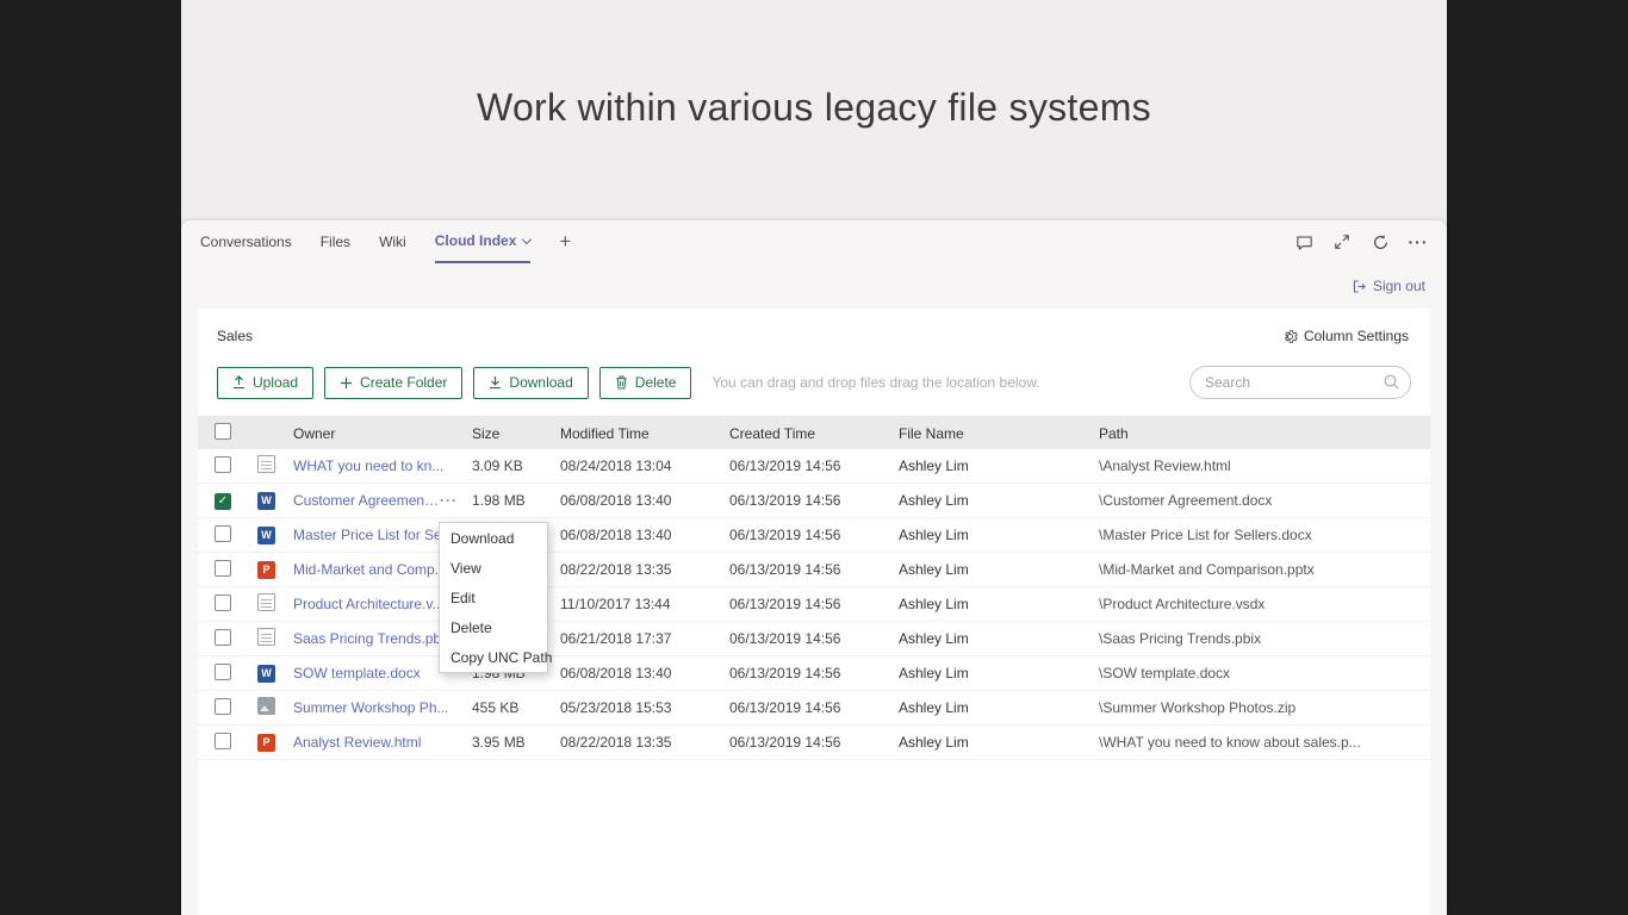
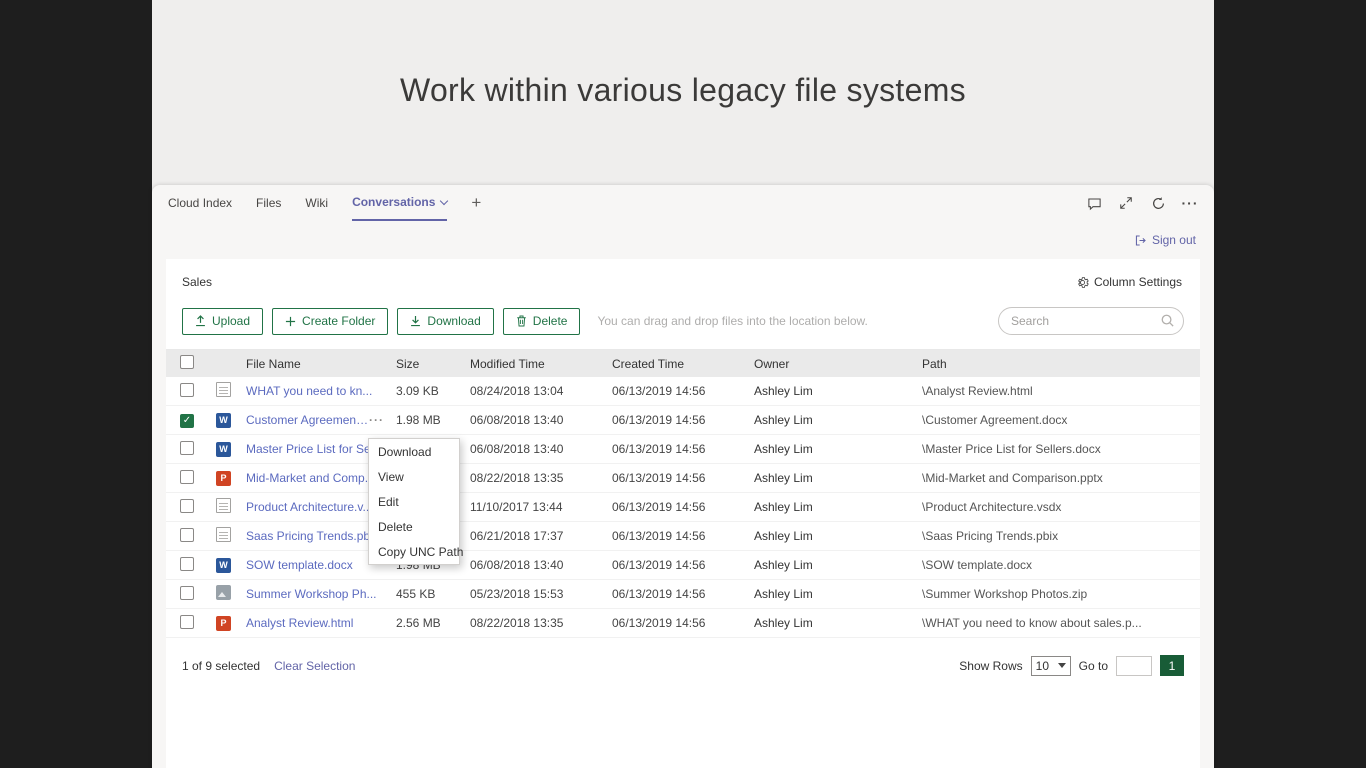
  Work within various legacy file systems
- Conversations
+ Cloud Index
  Files
  Wiki
- Cloud Index
+ Conversations
  +
  ···
  Sign out
  Sales
  Column Settings
  Upload
  Create Folder
  Download
  Delete
- You can drag and drop files drag the location below.
+ You can drag and drop files into the location below.
  Search
- Owner
+ File Name
  Size
  Modified Time
  Created Time
- File Name
+ Owner
  Path
  WHAT you need to kn...
  3.09 KB
  08/24/2018 13:04
  06/13/2019 14:56
  Ashley Lim
  \Analyst Review.html
  Customer Agreement...
  1.98 MB
  06/08/2018 13:40
  06/13/2019 14:56
  Ashley Lim
  \Customer Agreement.docx
  Master Price List for S
  06/08/2018 13:40
  06/13/2019 14:56
  Ashley Lim
  \Master Price List for Sellers.docx
  Mid-Market and Comp.
  08/22/2018 13:35
  06/13/2019 14:56
  Ashley Lim
  \Mid-Market and Comparison.pptx
  Product Architecture.v.
  11/10/2017 13:44
  06/13/2019 14:56
  Ashley Lim
  \Product Architecture.vsdx
  Saas Pricing Trends.pb
  06/21/2018 17:37
  06/13/2019 14:56
  Ashley Lim
  \Saas Pricing Trends.pbix
  SOW template.docx
  1.98 MB
  06/08/2018 13:40
  06/13/2019 14:56
  Ashley Lim
  \SOW template.docx
  Summer Workshop Ph...
  455 KB
  05/23/2018 15:53
  06/13/2019 14:56
  Ashley Lim
  \Summer Workshop Photos.zip
  Analyst Review.html
- 3.95 MB
+ 2.56 MB
  08/22/2018 13:35
  06/13/2019 14:56
  Ashley Lim
  \WHAT you need to know about sales.p...
+ 1 of 9 selected
+ Clear Selection
+ Show Rows
+ 10
+ Go to
+ 1
  Download
  View
  Edit
  Delete
  Copy UNC Path
